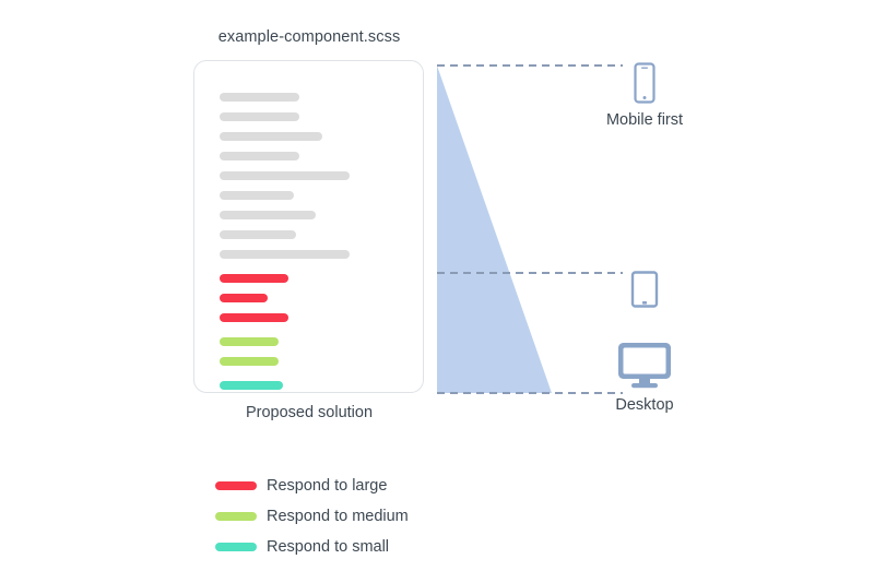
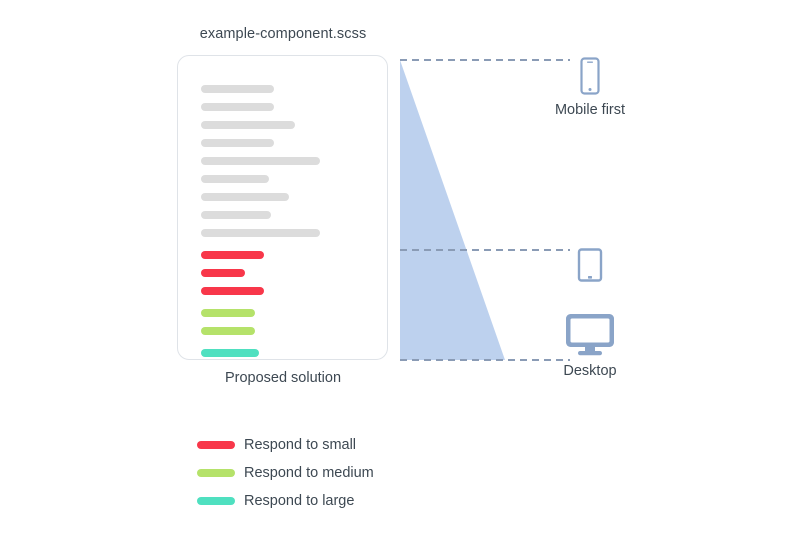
  example-component.scss
  Proposed solution
  Mobile first
  Desktop
- Respond to large
+ Respond to small
  Respond to medium
- Respond to small
+ Respond to large
